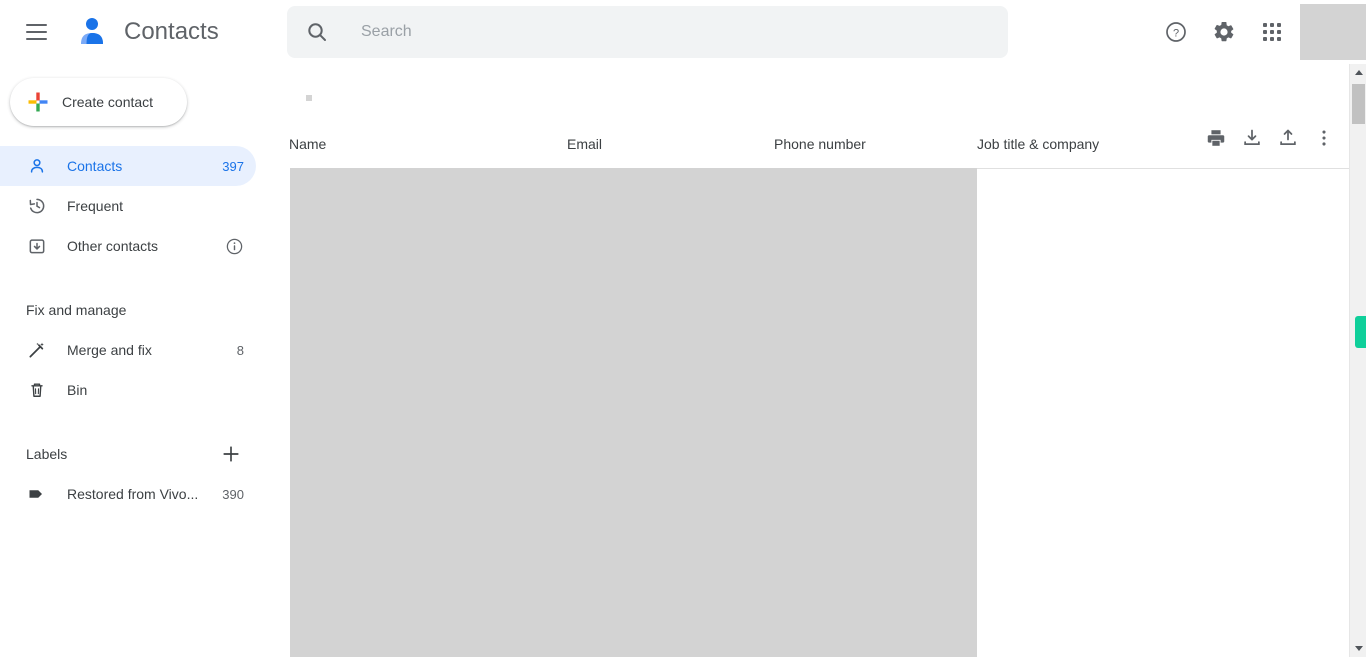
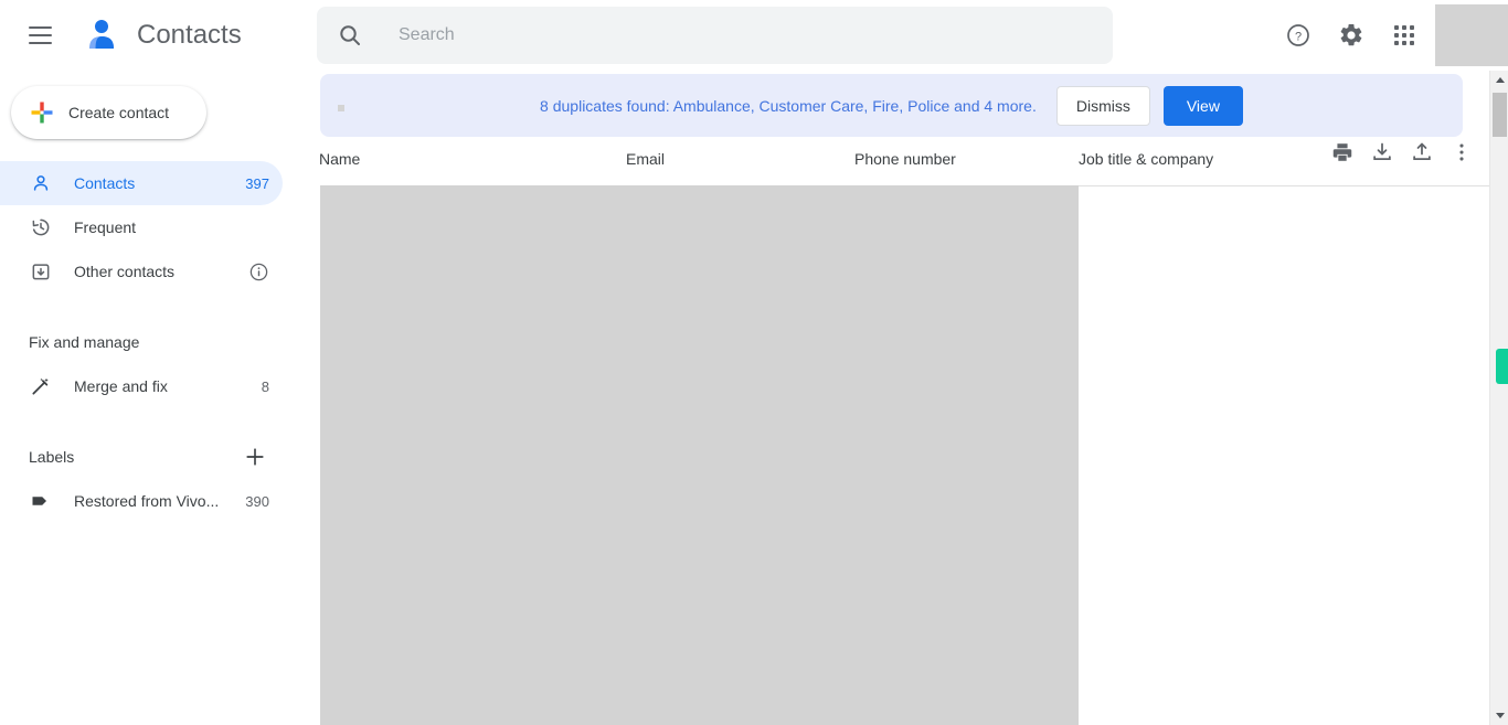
  Contacts
  Search
  ?
  Create contact
  Contacts
  397
  Frequent
  Other contacts
  Fix and manage
  Merge and fix
  8
- Bin
  Labels
  Restored from Vivo...
  390
+ 8 duplicates found: Ambulance, Customer Care, Fire, Police and 4 more.
+ Dismiss
+ View
  Name
  Email
  Phone number
  Job title & company
